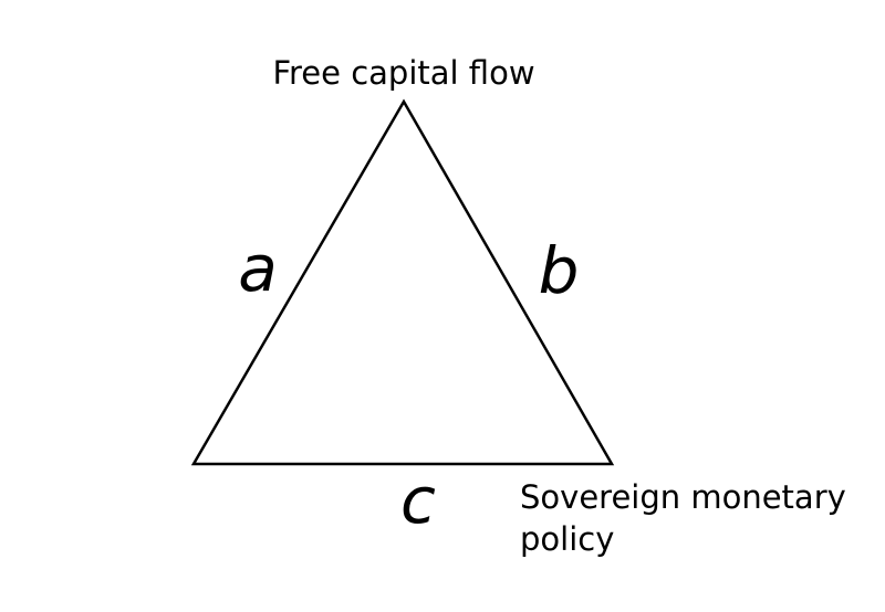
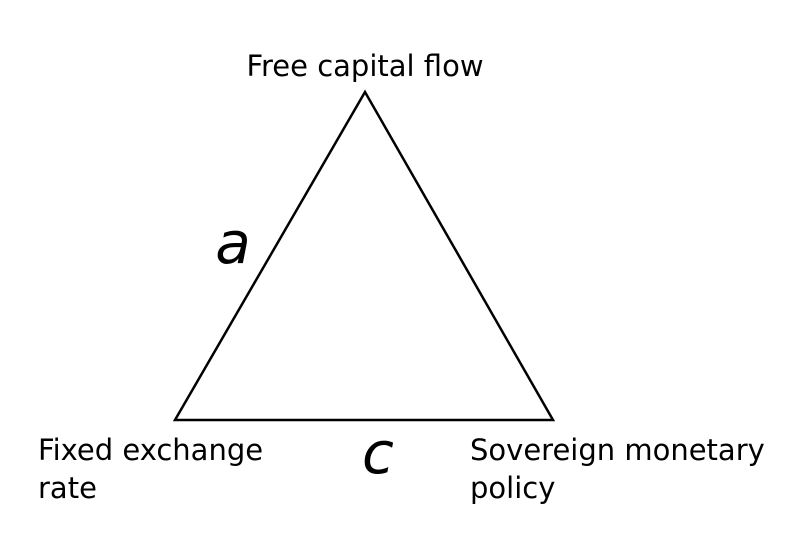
  Free capital flow
+ Fixed exchange
+ rate
  Sovereign monetary
  policy
  a
- b
  c
